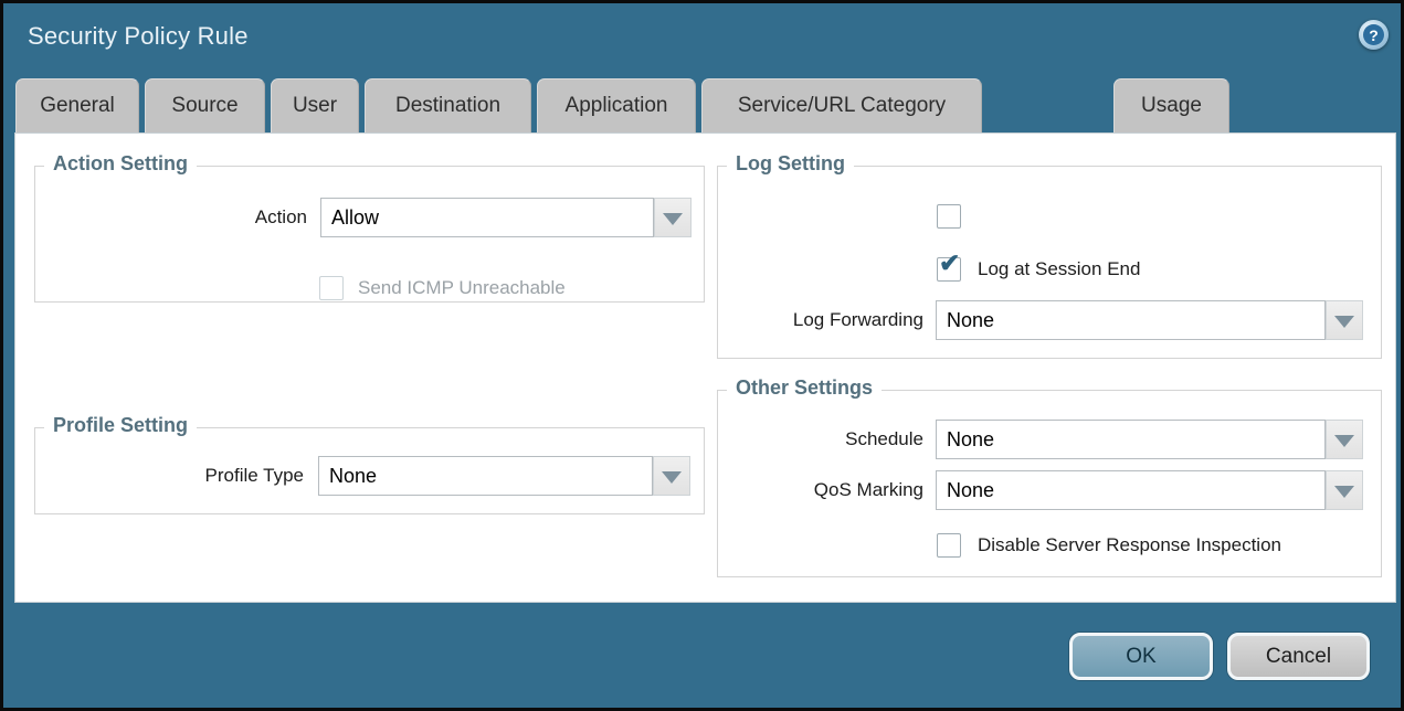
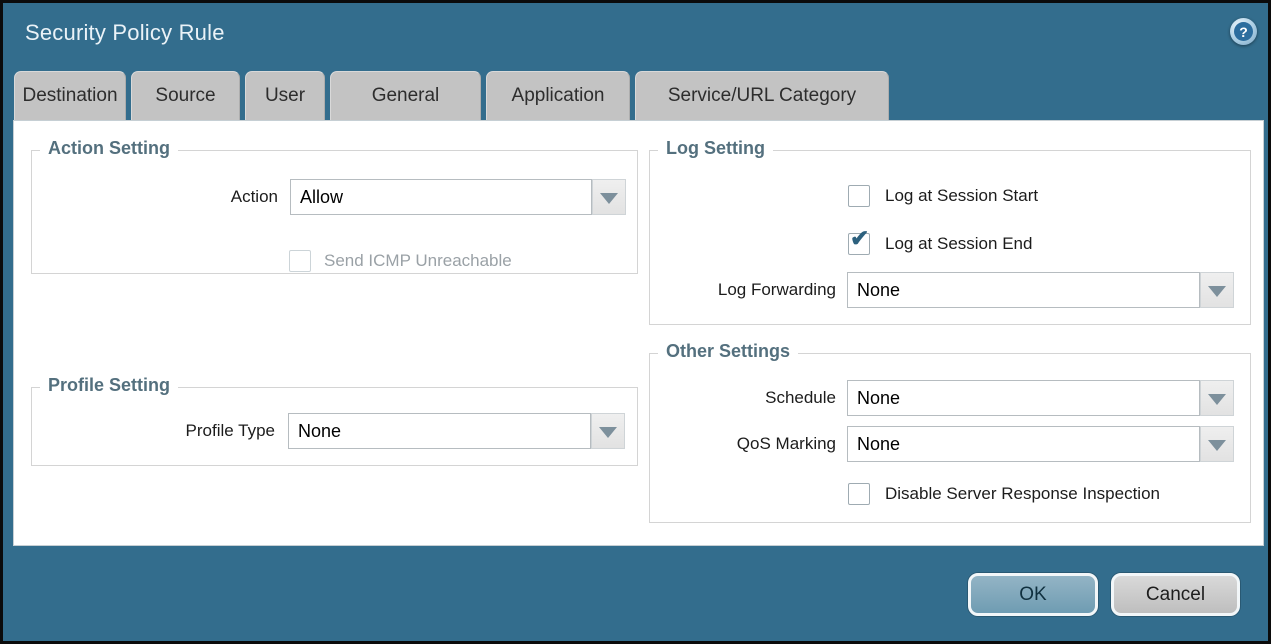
  Security Policy Rule
  ?
- General
+ Destination
  Source
  User
- Destination
+ General
  Application
  Service/URL Category
- Usage
  Action Setting
  Action
  Allow
  Send ICMP Unreachable
  Log Setting
+ Log at Session Start
  ✔
  Log at Session End
  Log Forwarding
  None
  Profile Setting
  Profile Type
  None
  Other Settings
  Schedule
  None
  QoS Marking
  None
  Disable Server Response Inspection
  OK
  Cancel
